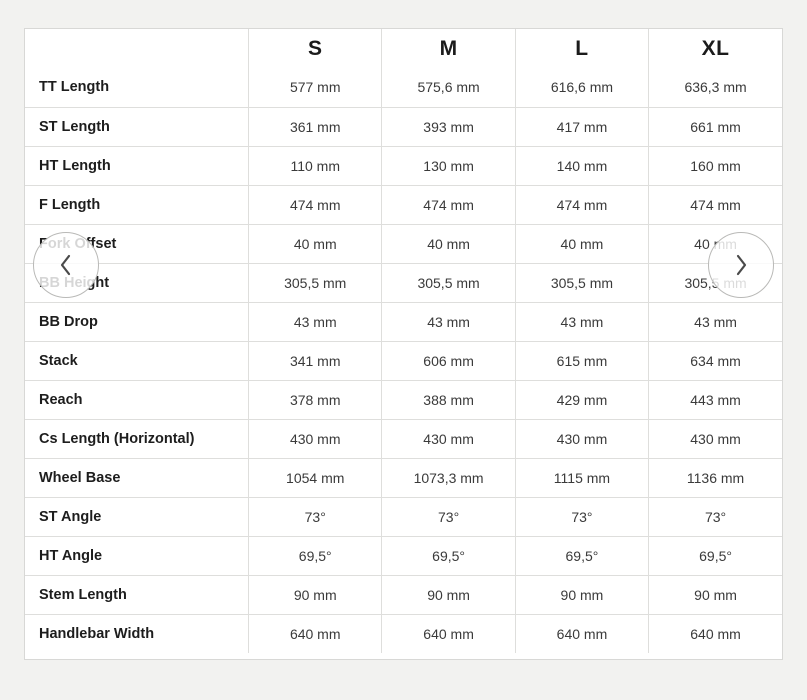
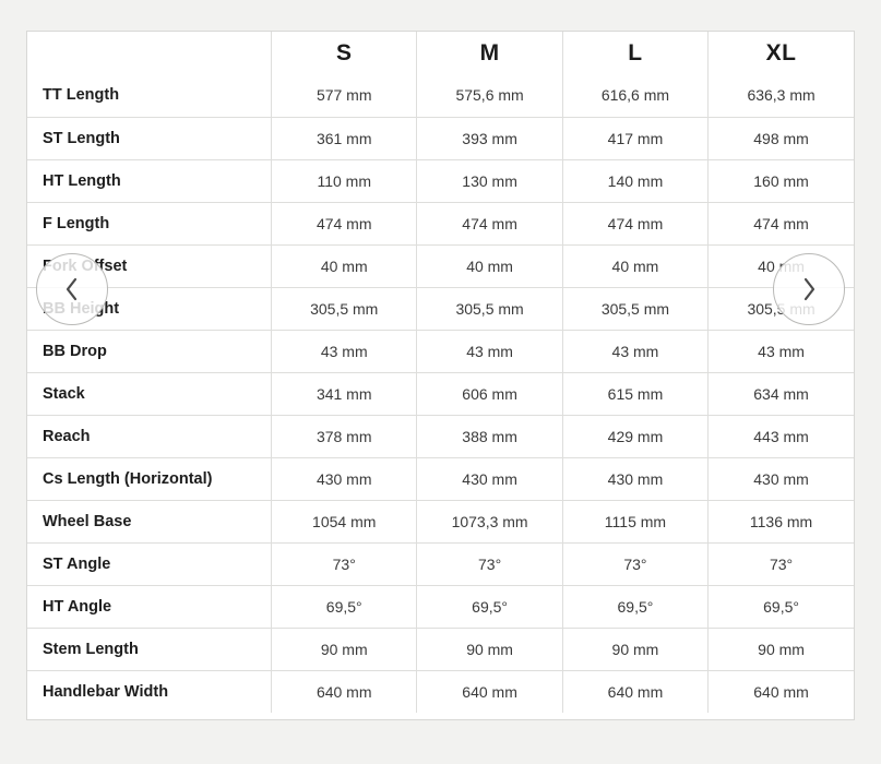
  	S	M	L	XL
  TT Length	577 mm	575,6 mm	616,6 mm	636,3 mm
- ST Length	361 mm	393 mm	417 mm	661 mm
+ ST Length	361 mm	393 mm	417 mm	498 mm
  HT Length	110 mm	130 mm	140 mm	160 mm
  F Length	474 mm	474 mm	474 mm	474 mm
  Fork Offset	40 mm	40 mm	40 mm	40 mm
  BB Height	305,5 mm	305,5 mm	305,5 mm	305,5 mm
  BB Drop	43 mm	43 mm	43 mm	43 mm
  Stack	341 mm	606 mm	615 mm	634 mm
  Reach	378 mm	388 mm	429 mm	443 mm
  Cs Length (Horizontal)	430 mm	430 mm	430 mm	430 mm
  Wheel Base	1054 mm	1073,3 mm	1115 mm	1136 mm
  ST Angle	73°	73°	73°	73°
  HT Angle	69,5°	69,5°	69,5°	69,5°
  Stem Length	90 mm	90 mm	90 mm	90 mm
  Handlebar Width	640 mm	640 mm	640 mm	640 mm
